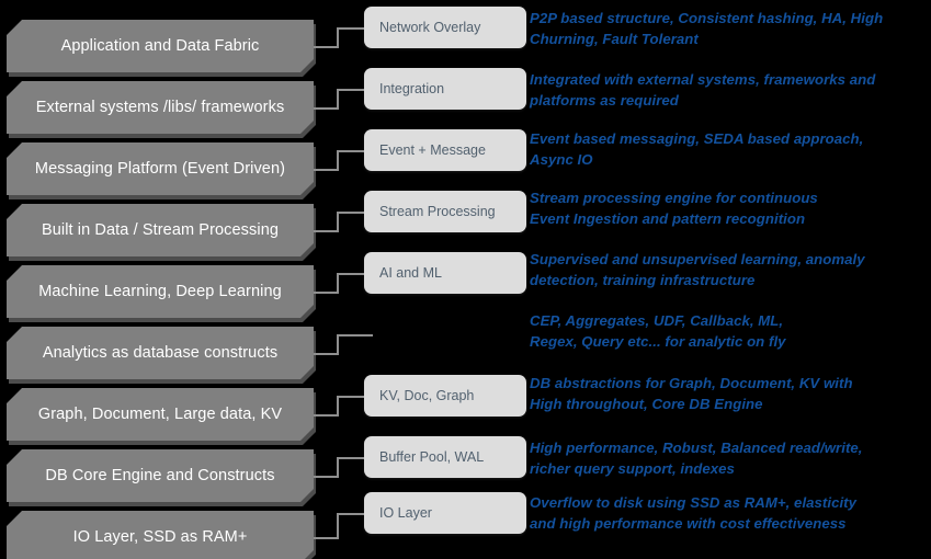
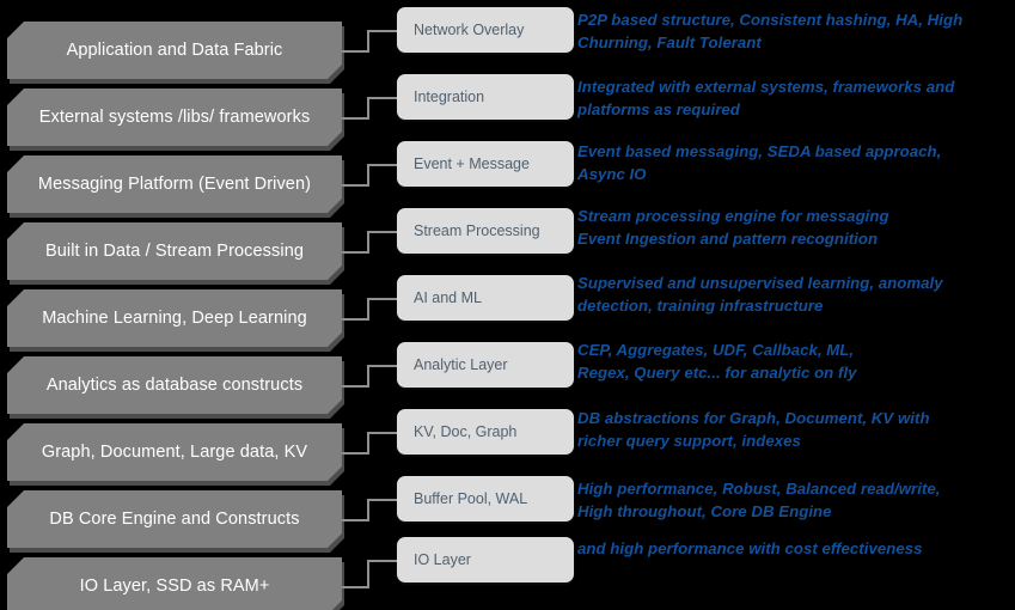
  Application and Data Fabric
  Network Overlay
  P2P based structure, Consistent hashing, HA, High
  Churning, Fault Tolerant
  External systems /libs/ frameworks
  Integration
  Integrated with external systems, frameworks and
  platforms as required
  Messaging Platform (Event Driven)
  Event + Message
  Event based messaging, SEDA based approach,
  Async IO
  Built in Data / Stream Processing
  Stream Processing
- Stream processing engine for continuous
+ Stream processing engine for messaging
  Event Ingestion and pattern recognition
  Machine Learning, Deep Learning
  AI and ML
  Supervised and unsupervised learning, anomaly
  detection, training infrastructure
  Analytics as database constructs
+ Analytic Layer
  CEP, Aggregates, UDF, Callback, ML,
  Regex, Query etc... for analytic on fly
  Graph, Document, Large data, KV
  KV, Doc, Graph
  DB abstractions for Graph, Document, KV with
- High throughout, Core DB Engine
+ richer query support, indexes
  DB Core Engine and Constructs
  Buffer Pool, WAL
  High performance, Robust, Balanced read/write,
- richer query support, indexes
+ High throughout, Core DB Engine
  IO Layer, SSD as RAM+
  IO Layer
- Overflow to disk using SSD as RAM+, elasticity
  and high performance with cost effectiveness
